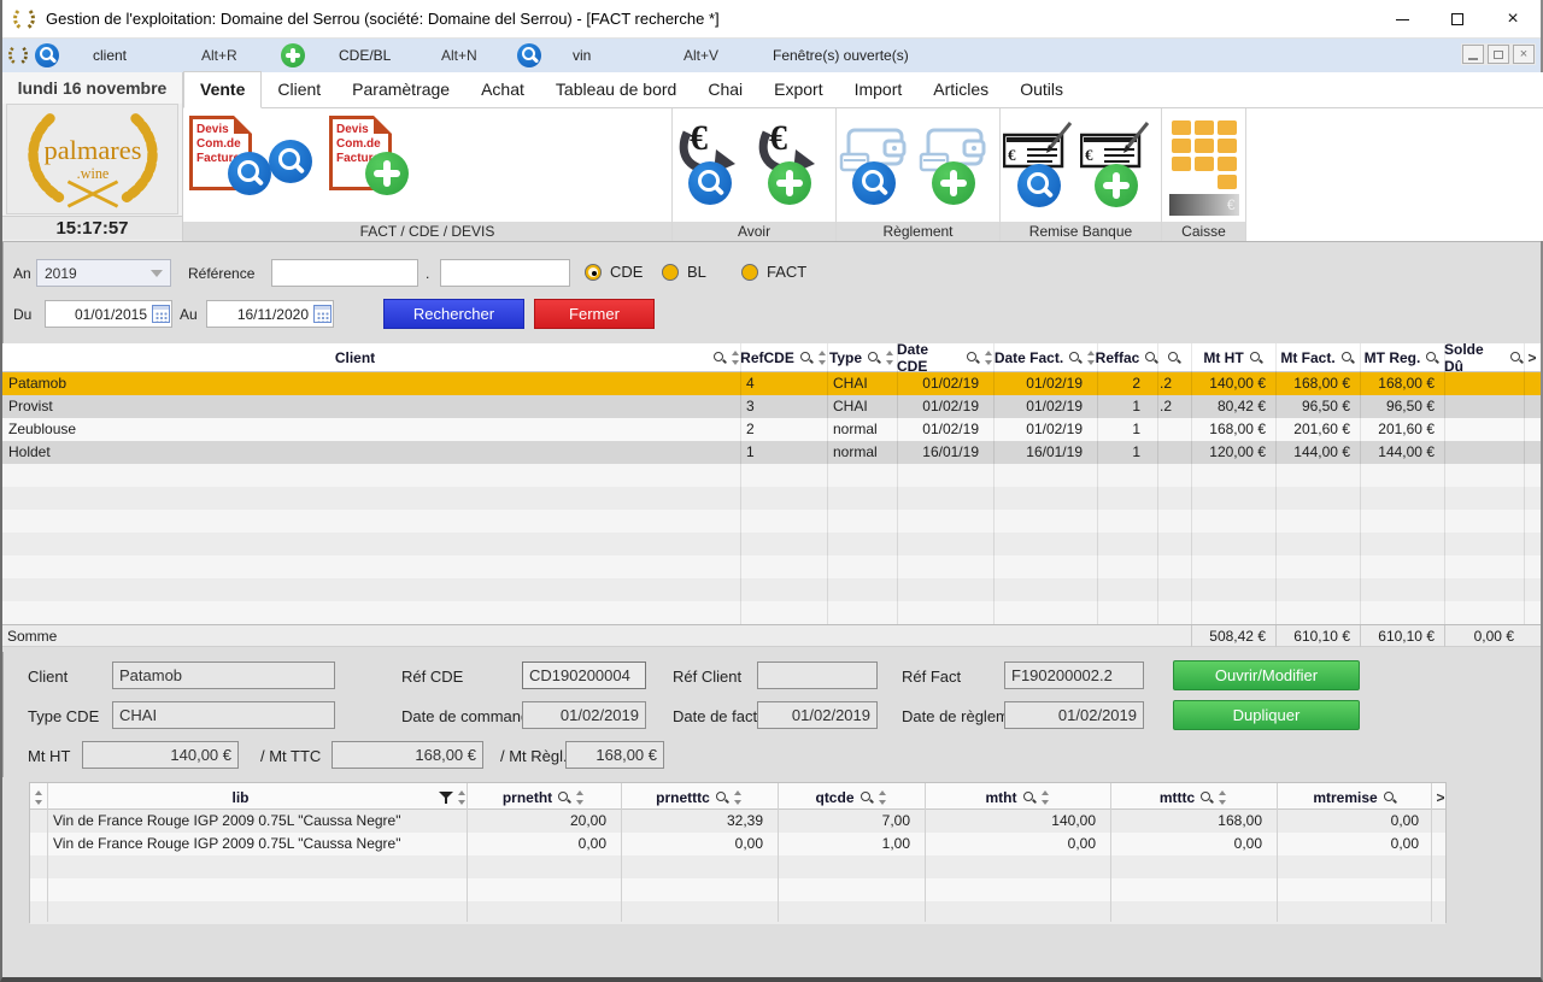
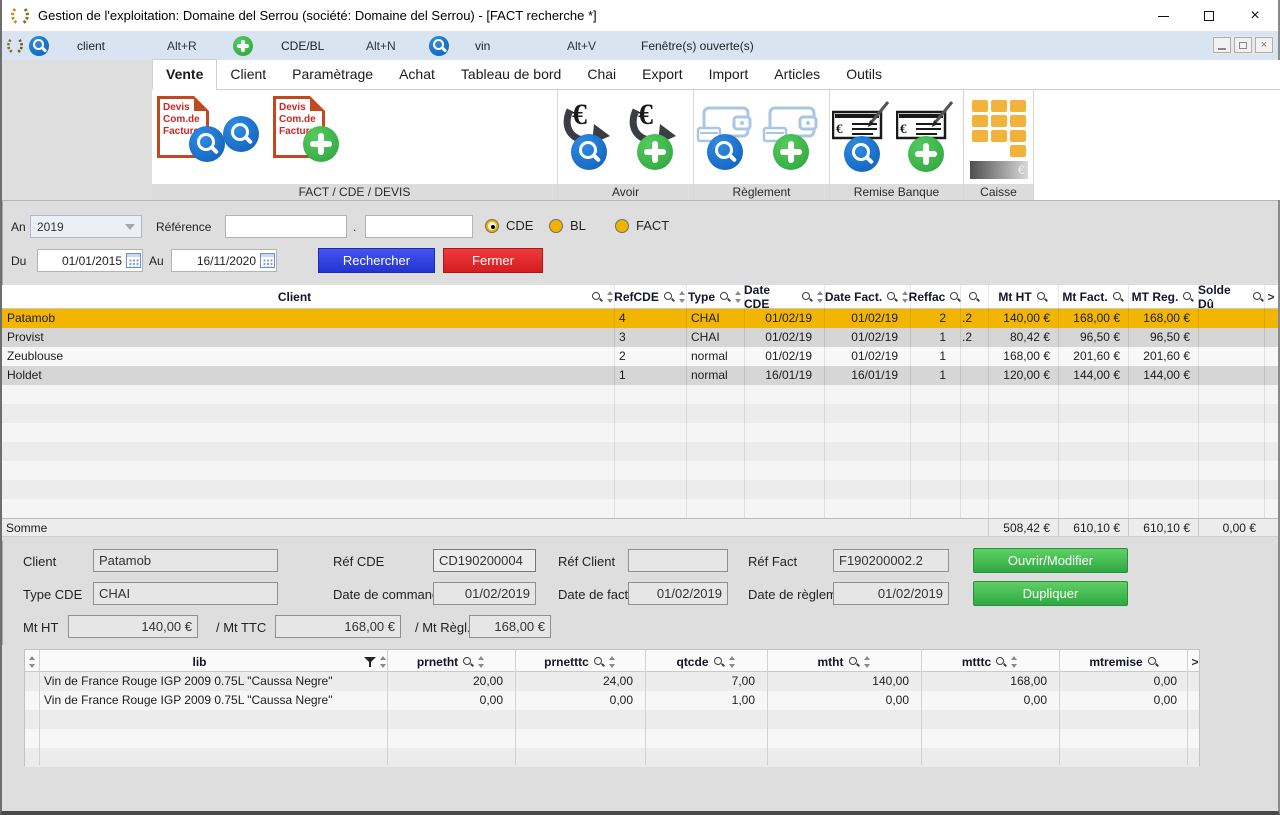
  Gestion de l'exploitation: Domaine del Serrou (société: Domaine del Serrou) - [FACT recherche *]
  ×
  client
  Alt+R
  CDE/BL
  Alt+N
  vin
  Alt+V
  Fenêtre(s) ouverte(s)
  ×
- lundi 16 novembre
- palmares
- .wine
- 15:17:57
  Vente
  Client
  Paramètrage
  Achat
  Tableau de bord
  Chai
  Export
  Import
  Articles
  Outils
  Devis
  Com.de
  Factur
  Devis
  Com.de
  Factu
  FACT / CDE / DEVIS
  €
  €
  Avoir
  Règlement
  €
  €
  Remise Banque
  €
  Caisse
  An
  2019
  Référence
  .
  CDE
  BL
  FACT
  Du
  01/01/2015
  Au
  16/11/2020
  Rechercher
  Fermer
  Client
  RefCDE
  Type
  Date CDE
  Date Fact.
  Reffac
  Mt HT
  Mt Fact.
  MT Reg.
  Solde Dû
  >
  Patamob
  4
  CHAI
  01/02/19
  01/02/19
  2
  .2
  140,00 €
  168,00 €
  168,00 €
  Provist
  3
  CHAI
  01/02/19
  01/02/19
  1
  .2
  80,42 €
  96,50 €
  96,50 €
  Zeublouse
  2
  normal
  01/02/19
  01/02/19
  1
  168,00 €
  201,60 €
  201,60 €
  Holdet
  1
  normal
  16/01/19
  16/01/19
  1
  120,00 €
  144,00 €
  144,00 €
  Somme
  508,42 €
  610,10 €
  610,10 €
  0,00 €
  Client
  Patamob
  Réf CDE
  CD190200004
  Réf Client
  Réf Fact
  F190200002.2
  Ouvrir/Modifier
  Type CDE
  CHAI
  Date de comman
  01/02/2019
  Date de fact
  01/02/2019
  Date de règlem
  01/02/2019
  Dupliquer
  Mt HT
  140,00 €
  / Mt TTC
  168,00 €
  / Mt Règl
  168,00 €
  lib
  prnetht
  prnetttc
  qtcde
  mtht
  mtttc
  mtremise
  >
  Vin de France Rouge IGP 2009 0.75L "Caussa Negre"
  20,00
- 32,39
+ 24,00
  7,00
  140,00
  168,00
  0,00
  Vin de France Rouge IGP 2009 0.75L "Caussa Negre"
  0,00
  0,00
  1,00
  0,00
  0,00
  0,00
